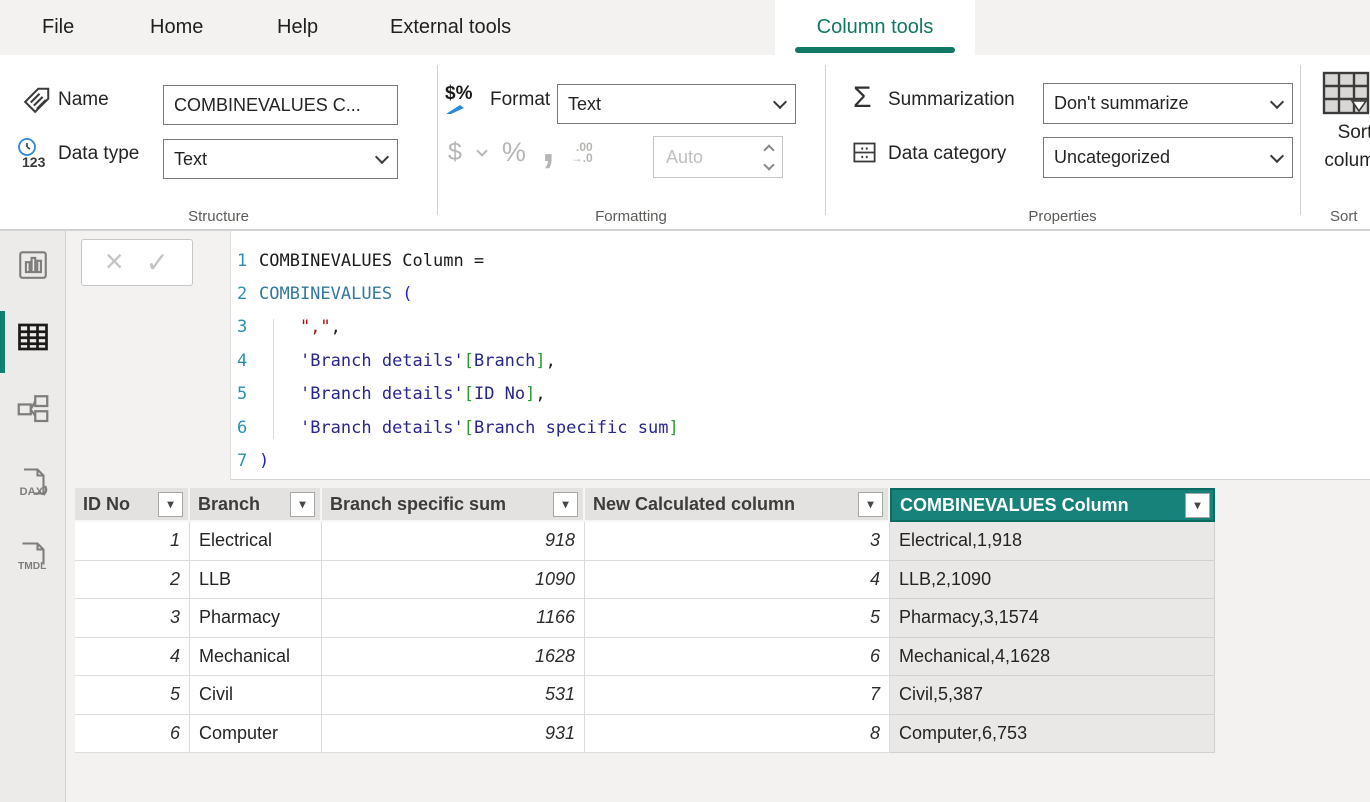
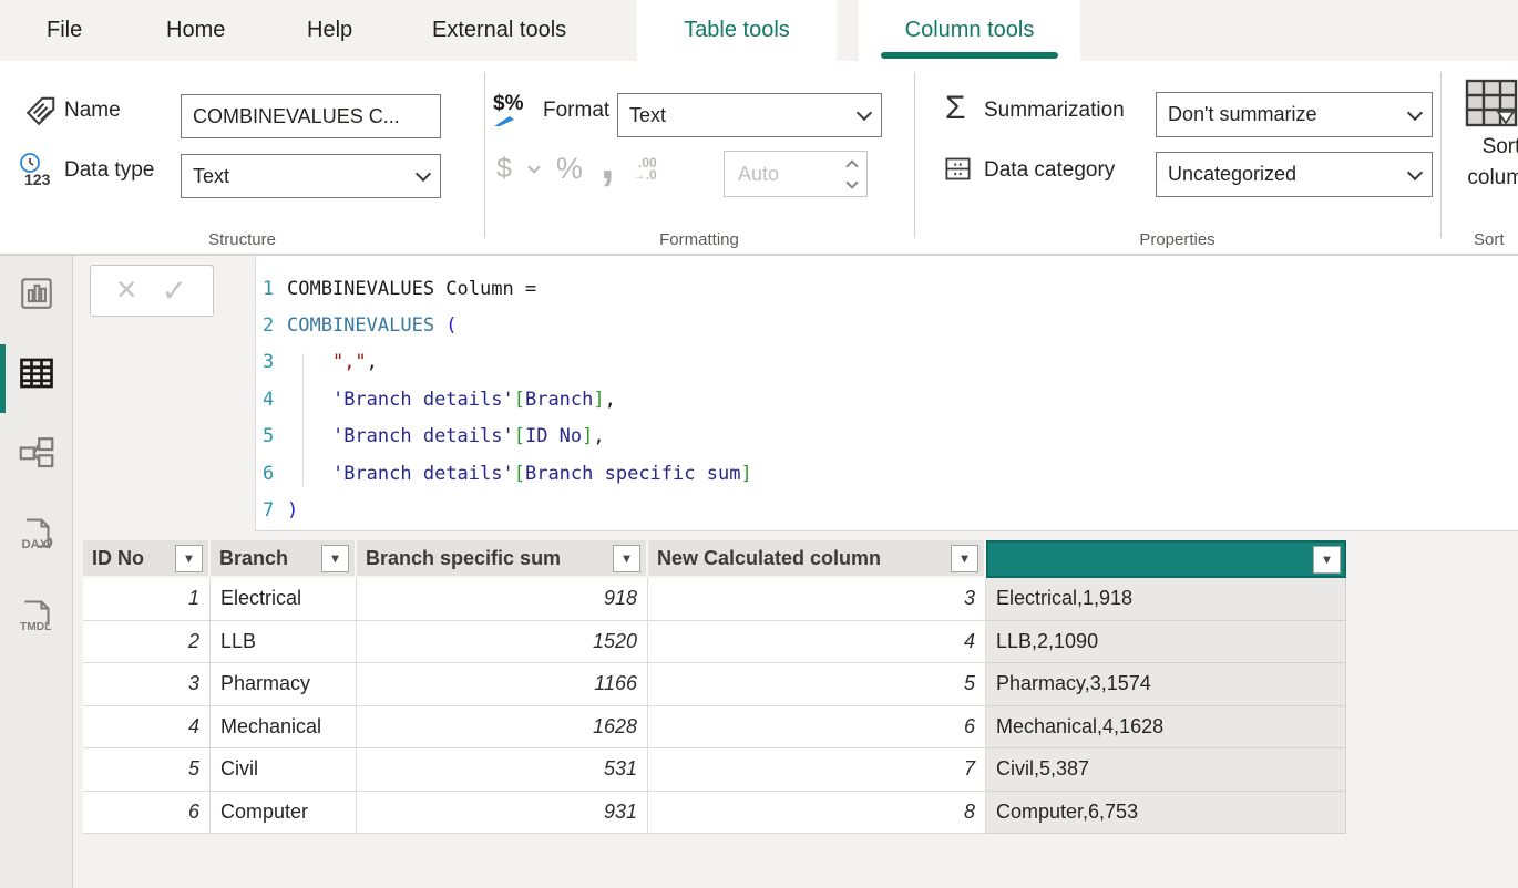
  File
  Home
  Help
  External tools
+ Table tools
  Column tools
  Name
  COMBINEVALUES C...
  123
  Data type
  Text
  Structure
  $%
  Format
  Text
  $
  %
  ,
  .00
  →.0
  Auto
  Formatting
  Σ
  Summarization
  Don't summarize
  Data category
  Uncategorized
  Properties
  Sor colum
  Sort
  DAX
  TMDL
  ×
  ✓
  1
  COMBINEVALUES Column =
  2
  COMBINEVALUES (
  3
  ",",
  4
  'Branch details'[Branch],
  5
  'Branch details'[ID No],
  6
  'Branch details'[Branch specific sum]
  7
  )
  ID No
  ▾
  Branch
  ▾
  Branch specific sum
  ▾
  New Calculated column
  ▾
- COMBINEVALUES Column
  ▾
  1
  Electrical
  918
  3
  Electrical,1,918
  2
  LLB
- 1090
+ 1520
  4
  LLB,2,1090
  3
  Pharmacy
  1166
  5
  Pharmacy,3,1574
  4
  Mechanical
  1628
  6
  Mechanical,4,1628
  5
  Civil
  531
  7
  Civil,5,387
  6
  Computer
  931
  8
  Computer,6,753
